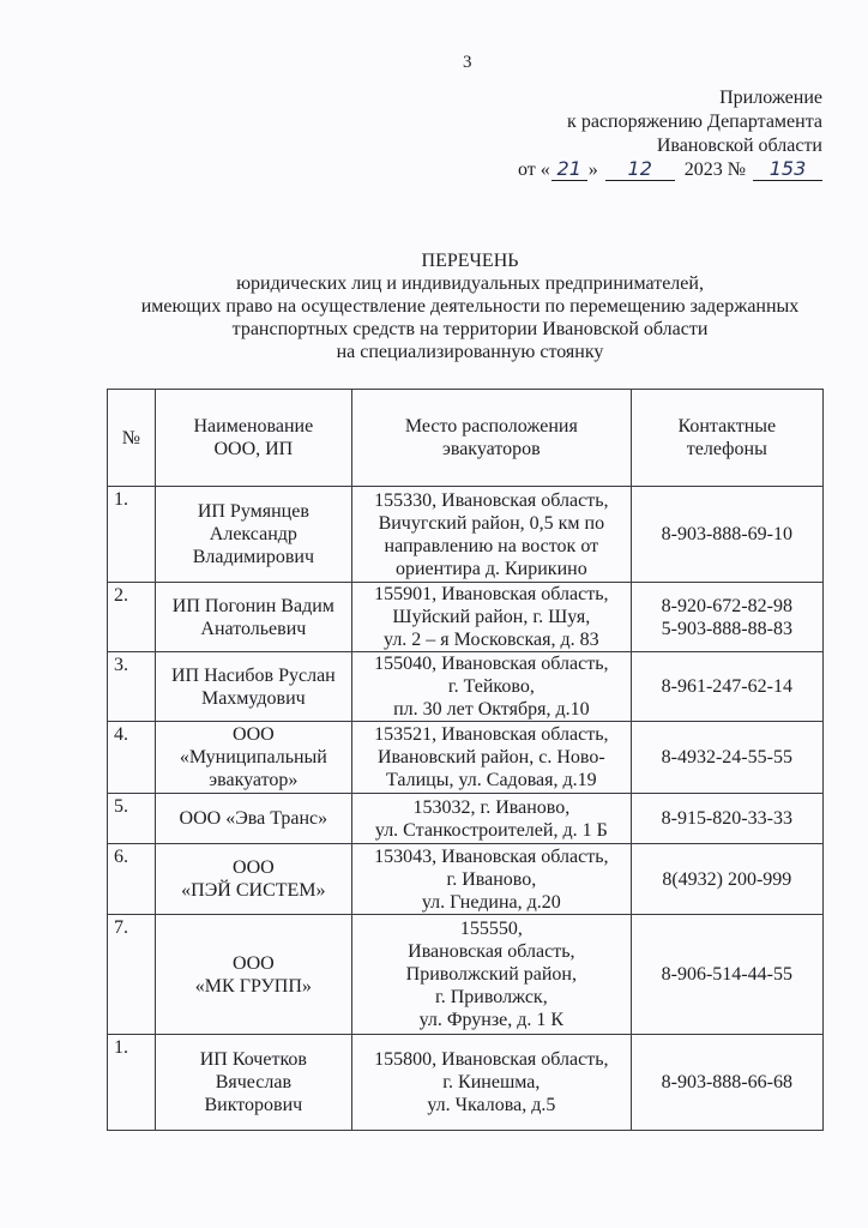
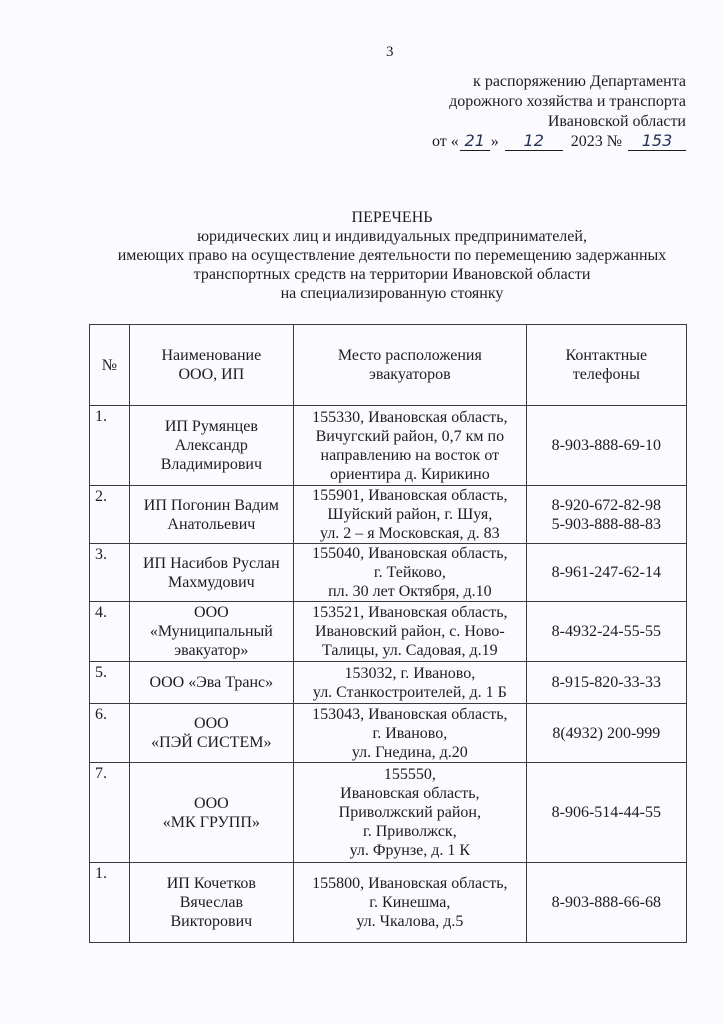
  3
- Приложение
  к распоряжению Департамента
+ дорожного хозяйства и транспорта
  Ивановской области
  от «
  21
  »
  12
  2023 №
  153
  ПЕРЕЧЕНЬ
  юридических лиц и индивидуальных предпринимателей,
  имеющих право на осуществление деятельности по перемещению задержанных
  транспортных средств на территории Ивановской области
  на специализированную стоянку
  №	Наименование ООО, ИП	Место расположения эвакуаторов	Контактные телефоны
- 1.	ИП РумянцевАлександрВладимирович	155330, Ивановская область,Вичугский район, 0,5 км понаправлению на восток оториентира д. Кирикино	8-903-888-69-10
+ 1.	ИП РумянцевАлександрВладимирович	155330, Ивановская область,Вичугский район, 0,7 км понаправлению на восток оториентира д. Кирикино	8-903-888-69-10
  2.	ИП Погонин ВадимАнатольевич	155901, Ивановская область,Шуйский район, г. Шуя,ул. 2 – я Московская, д. 83	8-920-672-82-985-903-888-88-83
  3.	ИП Насибов РусланМахмудович	155040, Ивановская область,г. Тейково,пл. 30 лет Октября, д.10	8-961-247-62-14
  4.	ООО«Муниципальныйэвакуатор»	153521, Ивановская область,Ивановский район, с. Ново-Талицы, ул. Садовая, д.19	8-4932-24-55-55
  5.	ООО «Эва Транс»	153032, г. Иваново,ул. Станкостроителей, д. 1 Б	8-915-820-33-33
  6.	ООО«ПЭЙ СИСТЕМ»	153043, Ивановская область,г. Иваново,ул. Гнедина, д.20	8(4932) 200-999
  7.	ООО«МК ГРУПП»	155550,Ивановская область,Приволжский район,г. Приволжск,ул. Фрунзе, д. 1 К	8-906-514-44-55
  1.	ИП КочетковВячеславВикторович	155800, Ивановская область,г. Кинешма,ул. Чкалова, д.5	8-903-888-66-68
